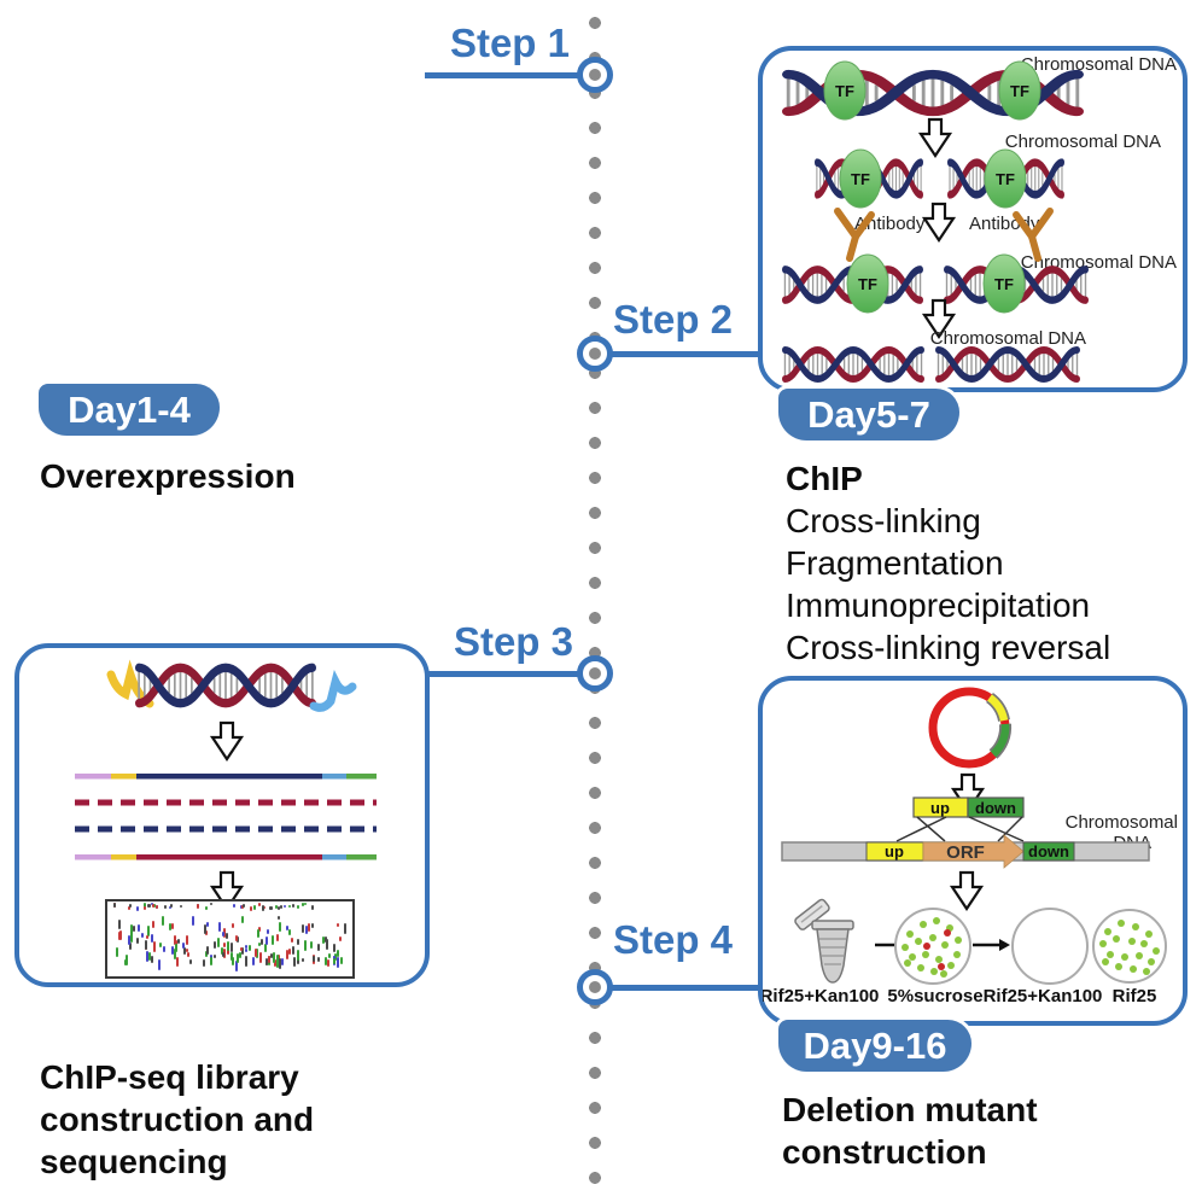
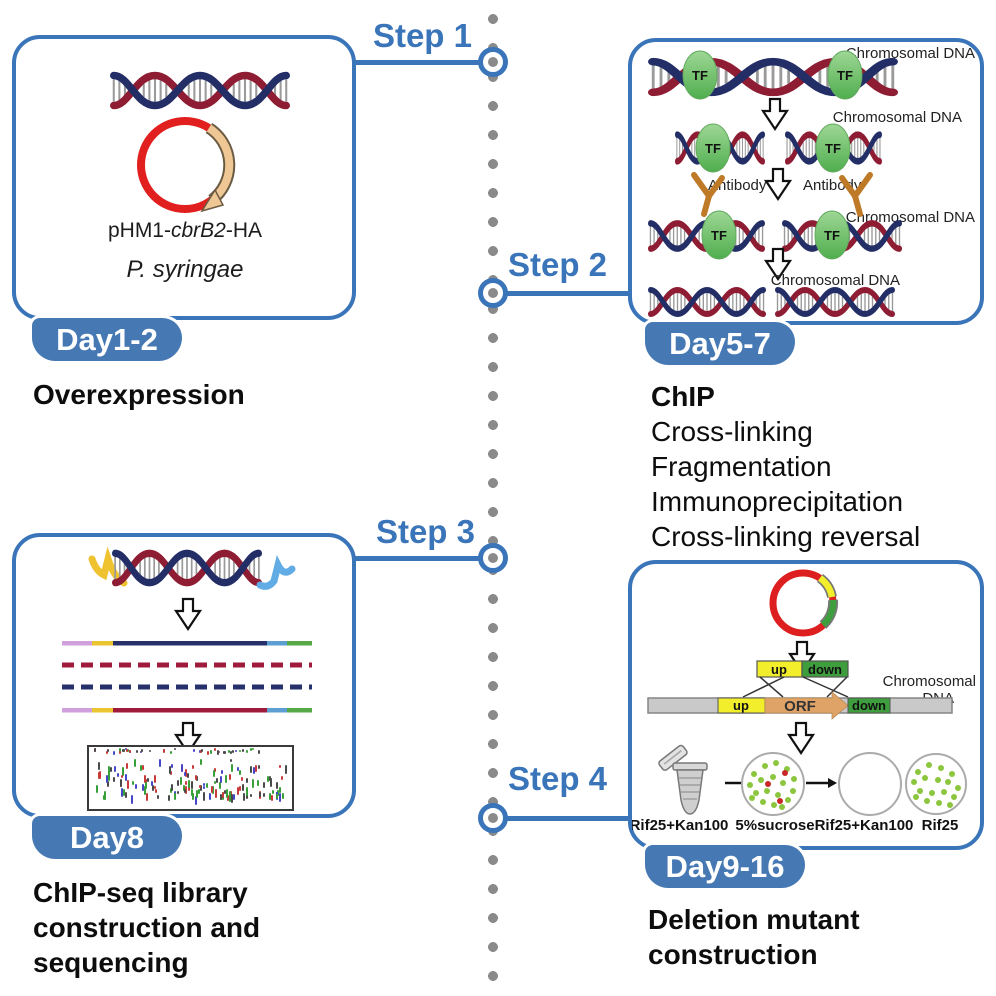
  Step 1
  Step 2
  Step 3
  Step 4
+ pHM1-cbrB2-HA
+ P. syringae
- Day1-4
+ Day1-2
  Overexpression
  hromosomal DNA
  Chromosomal DNA
  ntibody
  Antiboy
  Chromosomal DNA
  Chromosomal DNA
  Day5-7
  ChIP
  Cross-linking
  Fragmentation
  Immunoprecipitation
  Cross-linking reversal
+ Day8
  ChIP-seq library construction and sequencing
  up
  down
  Chromosomal
  up
  ORF
  down
  Rif25+Kan100
  5%sucrose
  Rif25+Kan100
  Rif25
  Day9-16
  Deletion mutant construction
